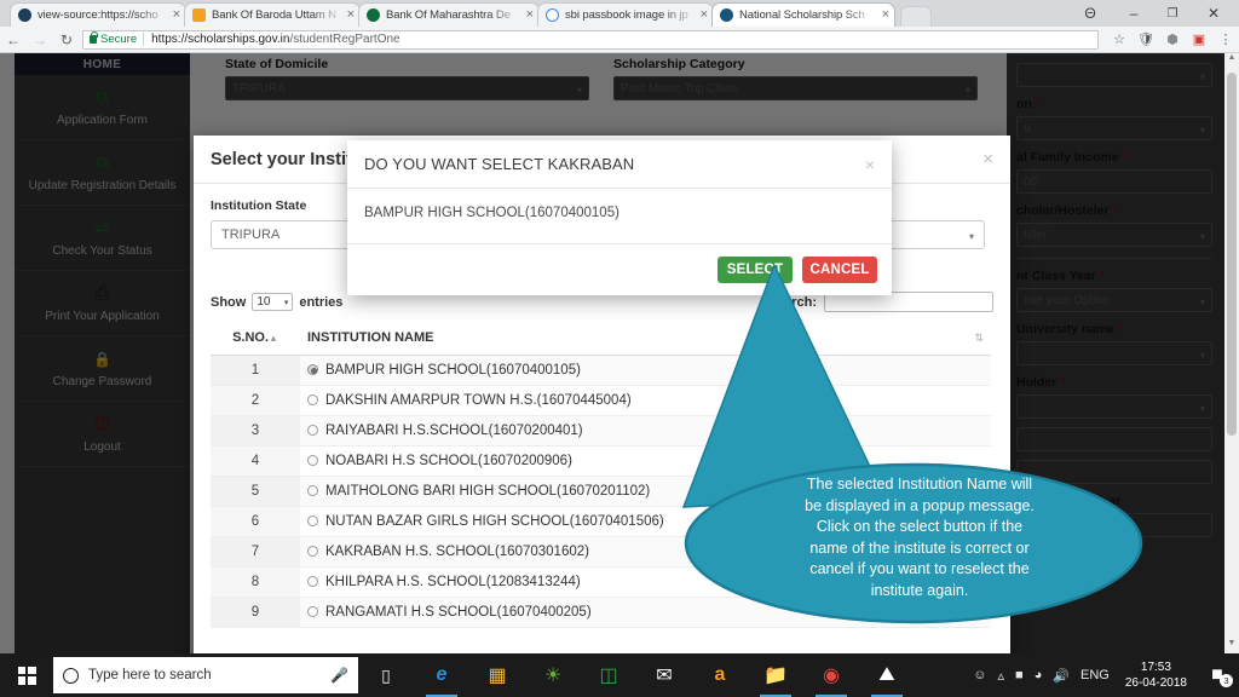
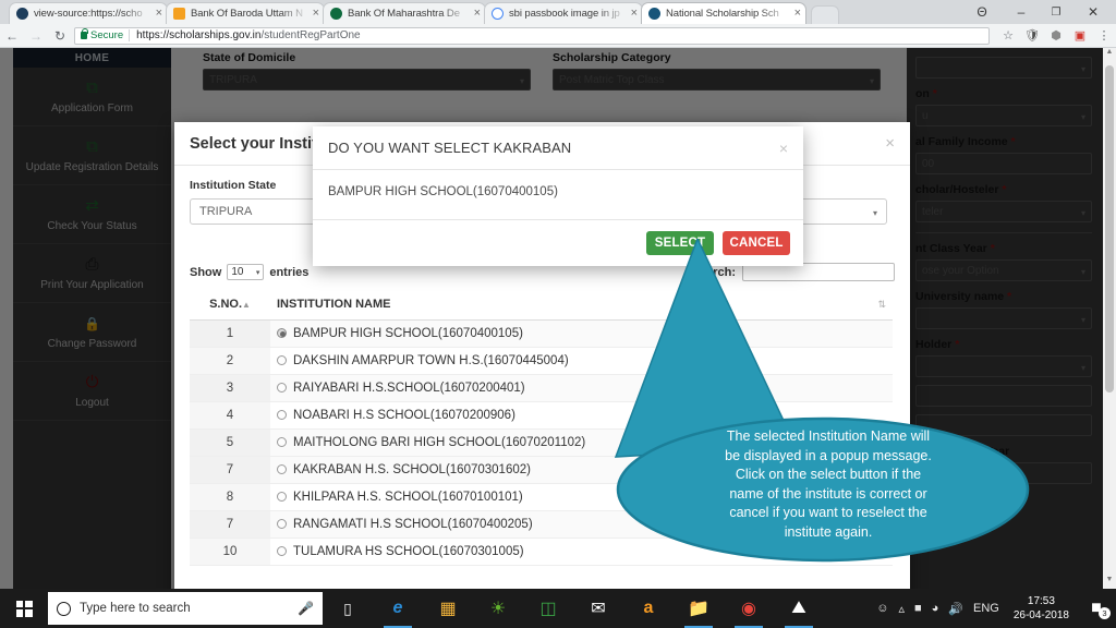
  view-source:https://scho
  ×
  Bank Of Baroda Uttam N
  ×
  Bank Of Maharashtra De
  ×
  sbi passbook image in jp
  ×
  National Scholarship Sch
  ×
  Θ
  –
  ❐
  ✕
  ←
  →
  ↻
  Secure
  https://scholarships.gov.in
  /studentRegPartOne
  ☆
  🛡
  ⬢
  ▣
  ⋮
  HOME
  Application Form
  Update Registration Details
  Check Your Status
  Print Your Application
  🔒
  Change Password
  Logout
  State of Domicile
  Scholarship Category
  Select your Insti
  ×
  Institution State
  TRIPURA
  ▾
  Show
  10
  entries
  S.NO.▲	INSTITUTION NAME	⇅
  1	BAMPUR HIGH SCHOOL(16070400105)
  2	DAKSHIN AMARPUR TOWN H.S.(16070445004)
  3	RAIYABARI H.S.SCHOOL(16070200401)
  4	NOABARI H.S SCHOOL(16070200906)
  5	MAITHOLONG BARI HIGH SCHOOL(16070201102)
- 6	NUTAN BAZAR GIRLS HIGH SCHOOL(16070401506)
  7	KAKRABAN H.S. SCHOOL(16070301602)
- 8	KHILPARA H.S. SCHOOL(12083413244)
+ 8	KHILPARA H.S. SCHOOL(16070100101)
- 9	RANGAMATI H.S SCHOOL(16070400205)
+ 7	RANGAMATI H.S SCHOOL(16070400205)
+ 10	TULAMURA HS SCHOOL(16070301005)
  DO YOU WANT SELECT KAKRABAN
  ×
  BAMPUR HIGH SCHOOL(16070400105)
  SELECT
  CANCEL
  The selected Institution Name will
  be displayed in a popup message.
  Click on the select button if the
  name of the institute is correct or
  cancel if you want to reselect the
  institute again.
  Type here to search
  🎤
  ▯
  e
  ▦
  ☀
  ◫
  ✉
  a
  📁
  ◉
  ⛰
  ☺
  ▵
  ■
  ◕
  🔊
  ENG
  17:53
  26-04-2018
  ■
  3
